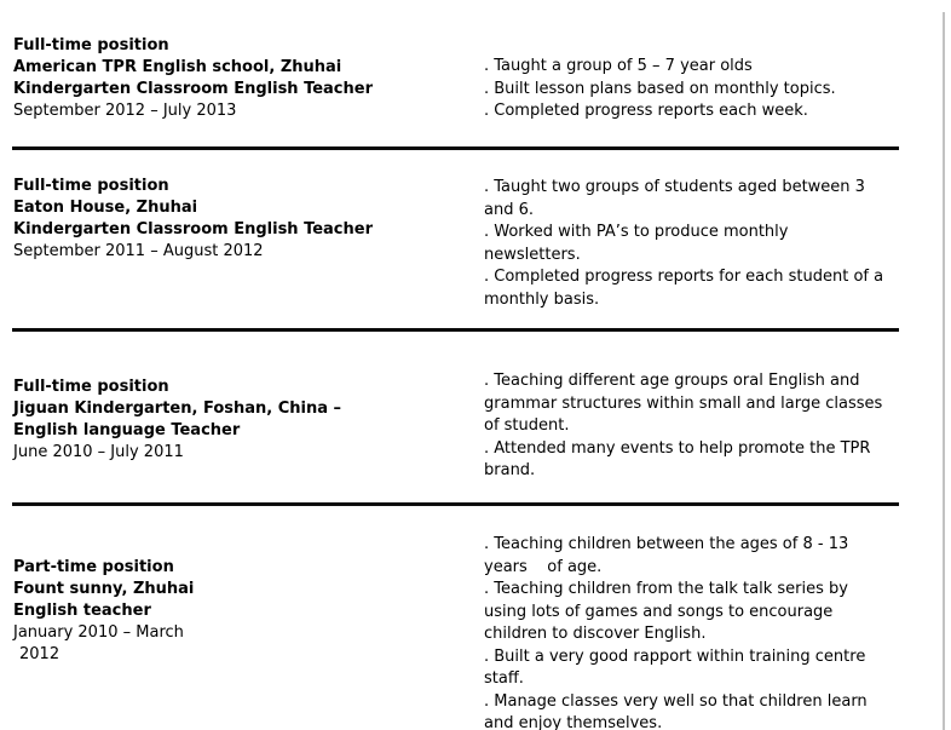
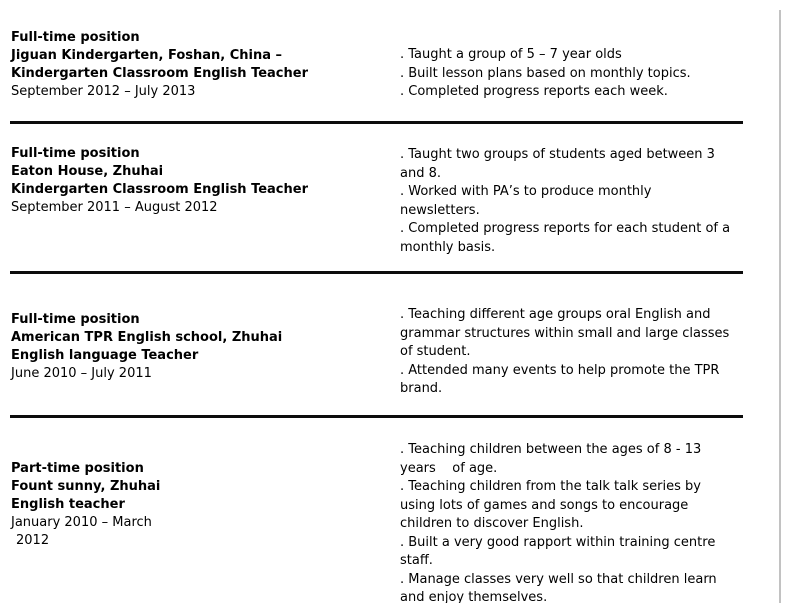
  Full-time position
- American TPR English school, Zhuhai
+ Jiguan Kindergarten, Foshan, China –
  Kindergarten Classroom English Teacher
  September 2012 – July 2013
  . Taught a group of 5 – 7 year olds
  . Built lesson plans based on monthly topics.
  . Completed progress reports each week.
  Full-time position
  Eaton House, Zhuhai
  Kindergarten Classroom English Teacher
  September 2011 – August 2012
  . Taught two groups of students aged between 3
- and 6.
+ and 8.
  . Worked with PA’s to produce monthly
  newsletters.
  . Completed progress reports for each student of a
  monthly basis.
  Full-time position
- Jiguan Kindergarten, Foshan, China –
+ American TPR English school, Zhuhai
  English language Teacher
  June 2010 – July 2011
  . Teaching different age groups oral English and
  grammar structures within small and large classes
  of student.
  . Attended many events to help promote the TPR
  brand.
  Part-time position
  Fount sunny, Zhuhai
  English teacher
  January 2010 – March
  2012
  . Teaching children between the ages of 8 - 13
  years of age.
  . Teaching children from the talk talk series by
  using lots of games and songs to encourage
  children to discover English.
  . Built a very good rapport within training centre
  staff.
  . Manage classes very well so that children learn
  and enjoy themselves.
